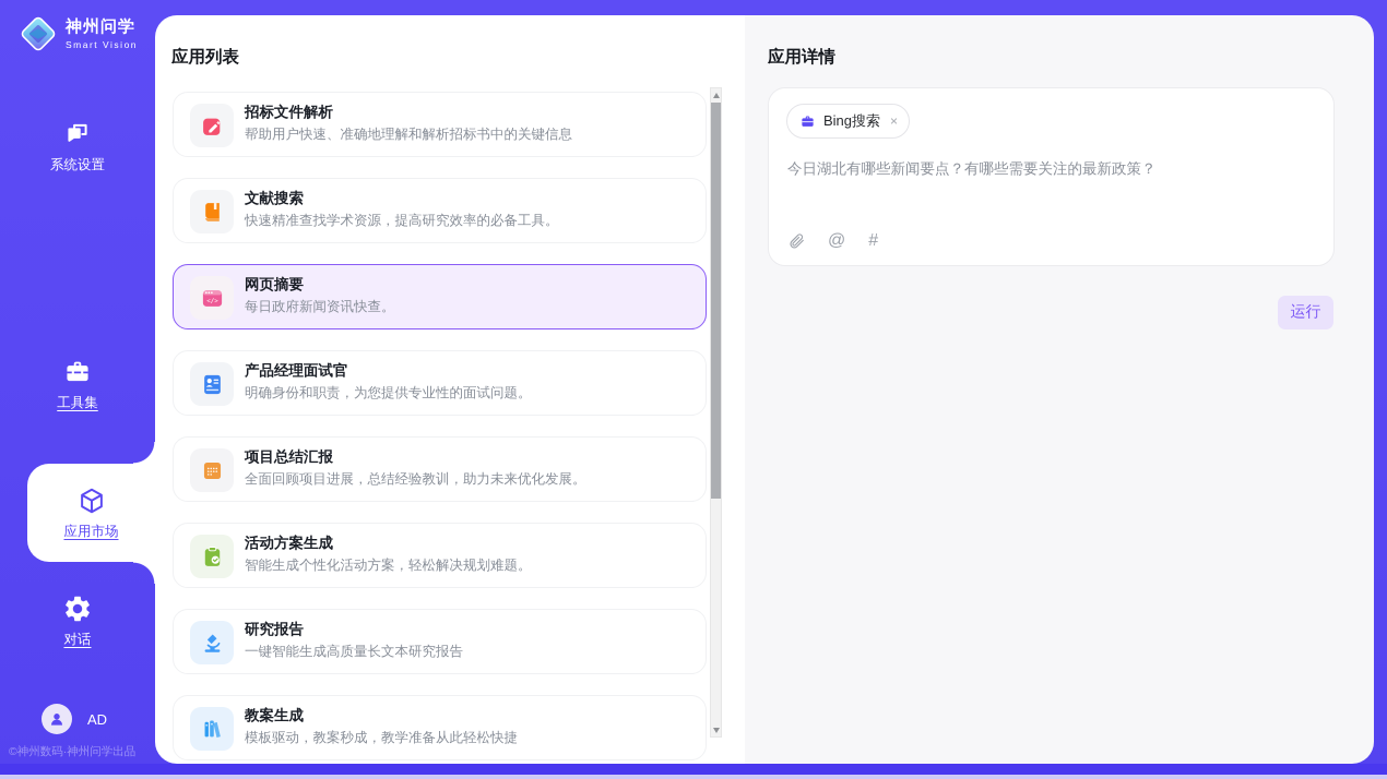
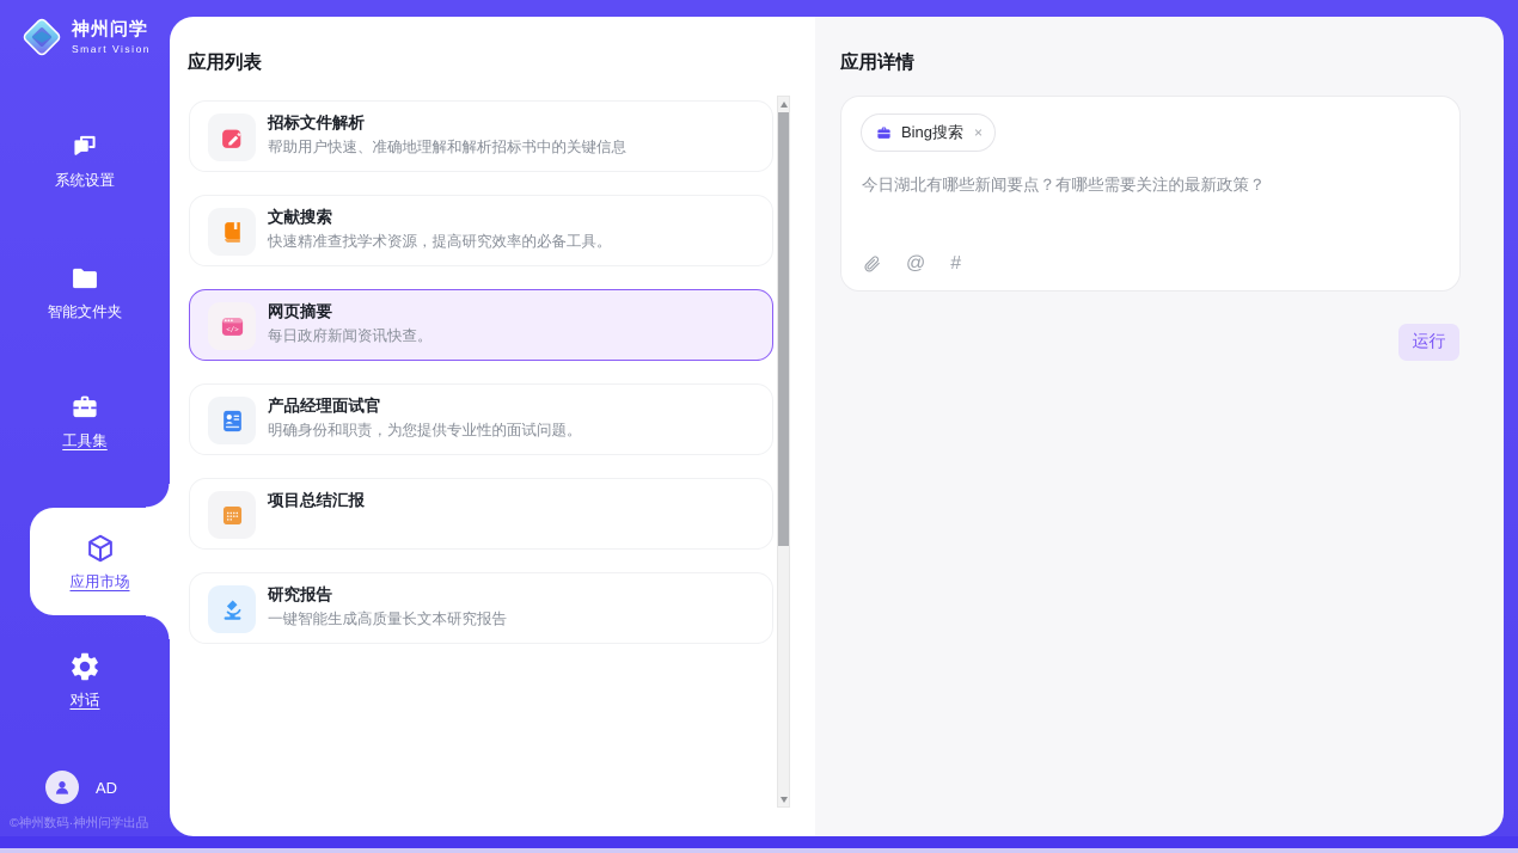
  神州问学
  Smart Vision
  系统设置
+ 智能文件夹
  工具集
  应用市场
  对话
  AD
  ©神州数码·神州问学出品
  应用列表
  招标文件解析
  帮助用户快速、准确地理解和解析招标书中的关键信息
  文献搜索
  快速精准查找学术资源，提高研究效率的必备工具。
  网页摘要
  每日政府新闻资讯快查。
  产品经理面试官
  明确身份和职责，为您提供专业性的面试问题。
  项目总结汇报
- 全面回顾项目进展，总结经验教训，助力未来优化发展。
- 活动方案生成
- 智能生成个性化活动方案，轻松解决规划难题。
  研究报告
  一键智能生成高质量长文本研究报告
- 教案生成
- 模板驱动，教案秒成，教学准备从此轻松快捷
  应用详情
  Bing搜索
  ×
  今日湖北有哪些新闻要点？有哪些需要关注的最新政策？
  @
  #
  运行
